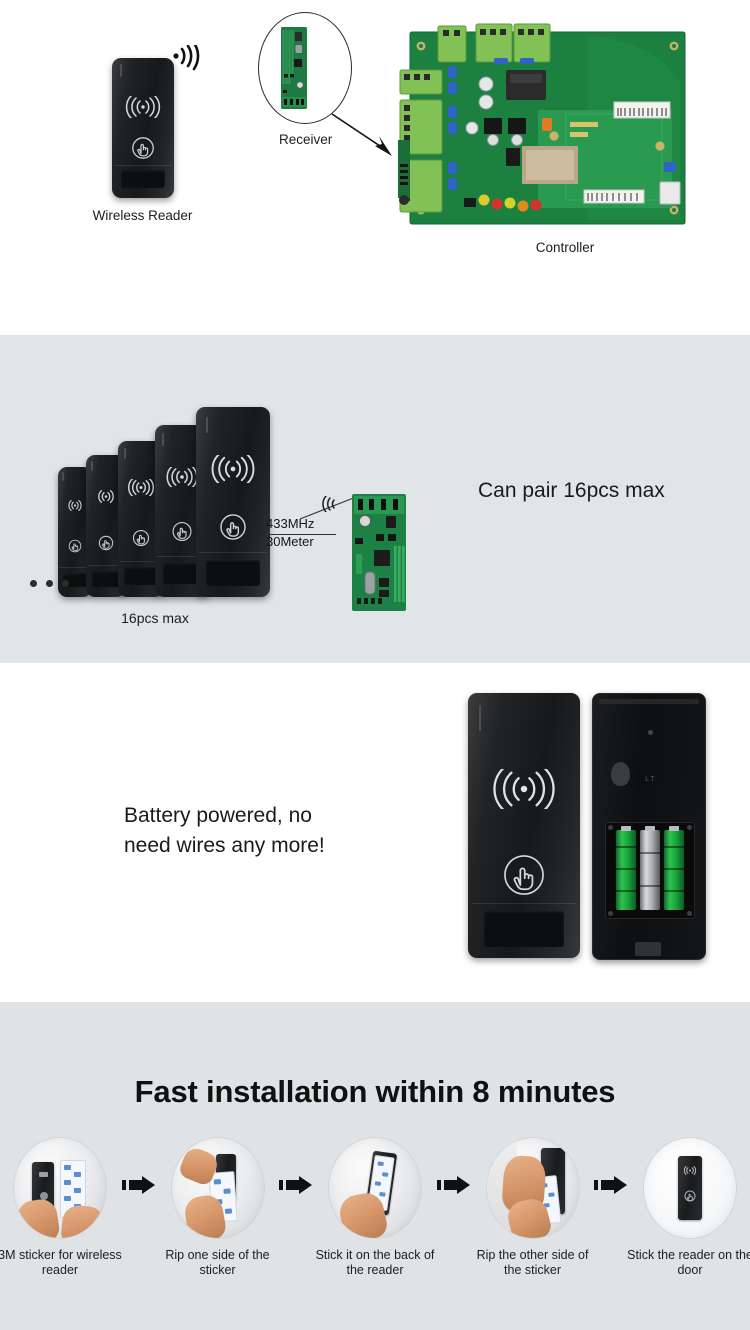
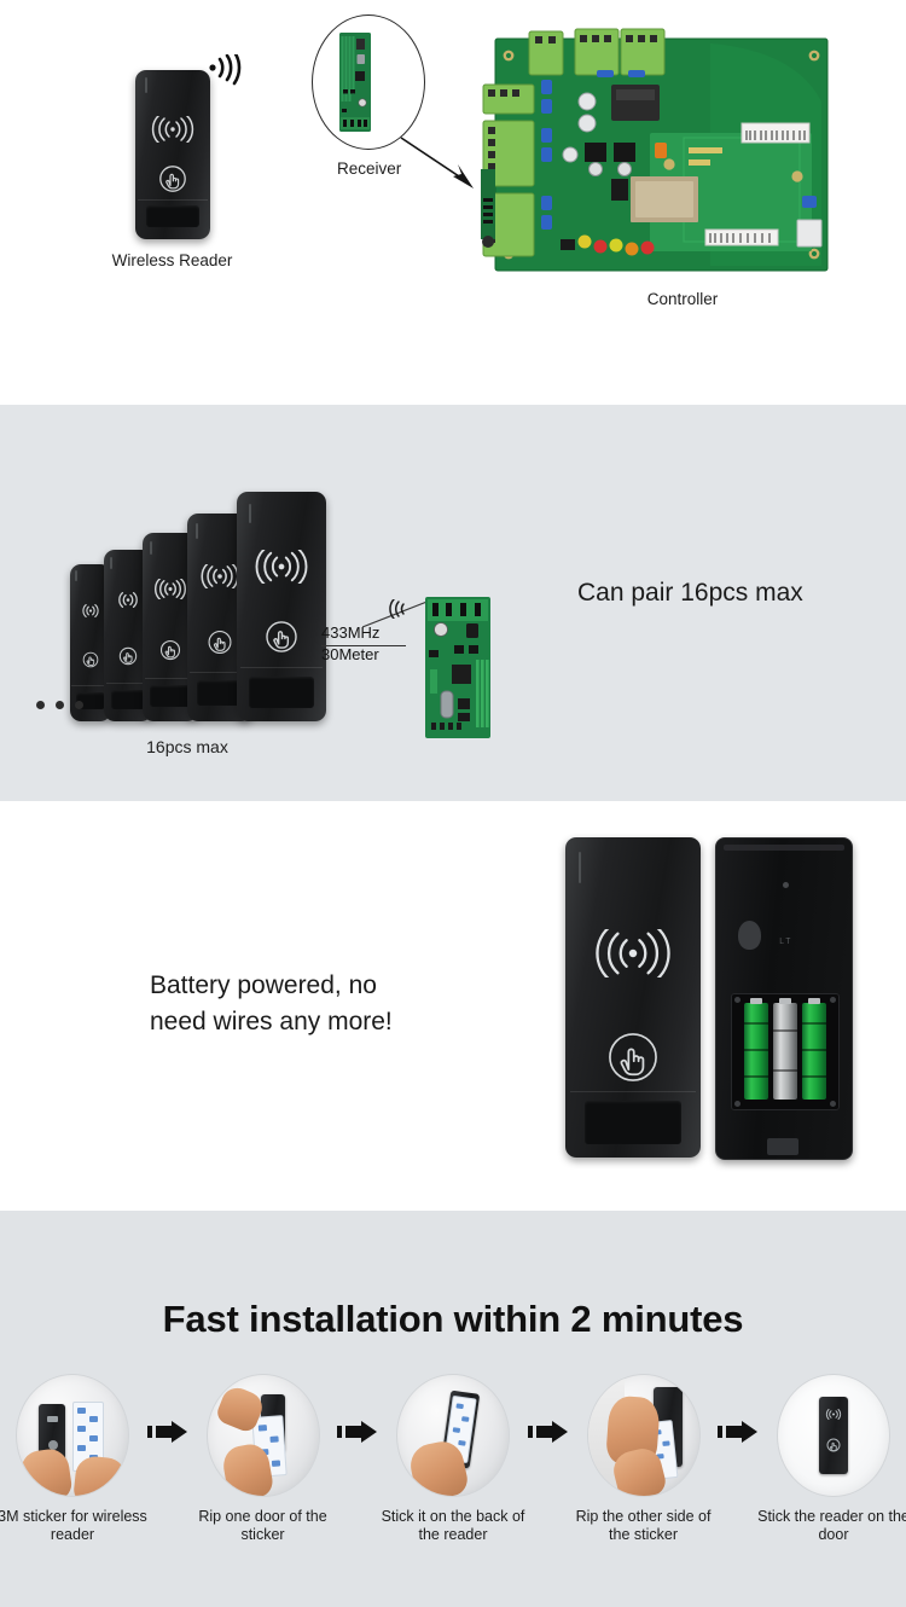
  Wireless Reader
  Receiver
  Controller
  16pcs max
  433MHz
  30Meter
  Can pair 16pcs max
  Battery powered, no
  need wires any more!
  LT
- Fast installation within 8 minutes
+ Fast installation within 2 minutes
  3M sticker for wireless reader
- Rip one side of the sticker
+ Rip one door of the sticker
  Stick it on the back of the reader
  Rip the other side of the sticker
  Stick the reader on the door
